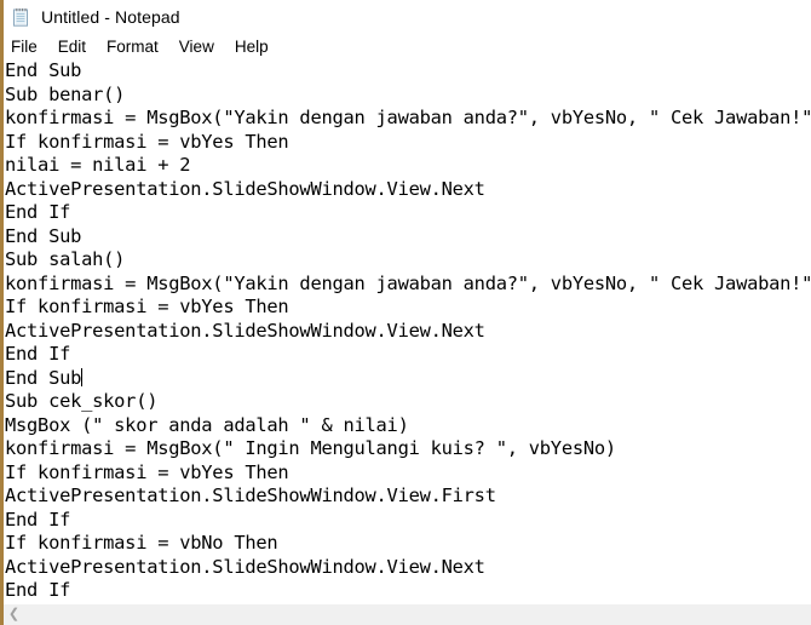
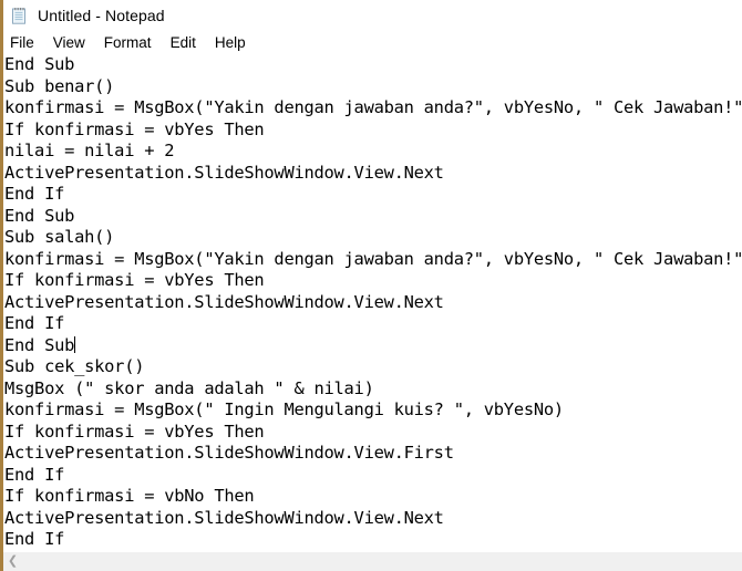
  Untitled - Notepad
  File
- Edit
+ View
  Format
- View
+ Edit
  Help
  End Sub
  Sub benar()
  konfirmasi = MsgBox("Yakin dengan jawaban anda?", vbYesNo, " Cek Jawaban!"
  If konfirmasi = vbYes Then
  nilai = nilai + 2
  ActivePresentation.SlideShowWindow.View.Next
  End If
  End Sub
  Sub salah()
  konfirmasi = MsgBox("Yakin dengan jawaban anda?", vbYesNo, " Cek Jawaban!"
  If konfirmasi = vbYes Then
  ActivePresentation.SlideShowWindow.View.Next
  End If
  End Sub
  Sub cek_skor()
  MsgBox (" skor anda adalah " & nilai)
  konfirmasi = MsgBox(" Ingin Mengulangi kuis? ", vbYesNo)
  If konfirmasi = vbYes Then
  ActivePresentation.SlideShowWindow.View.First
  End If
  If konfirmasi = vbNo Then
  ActivePresentation.SlideShowWindow.View.Next
  End If
  ❮
